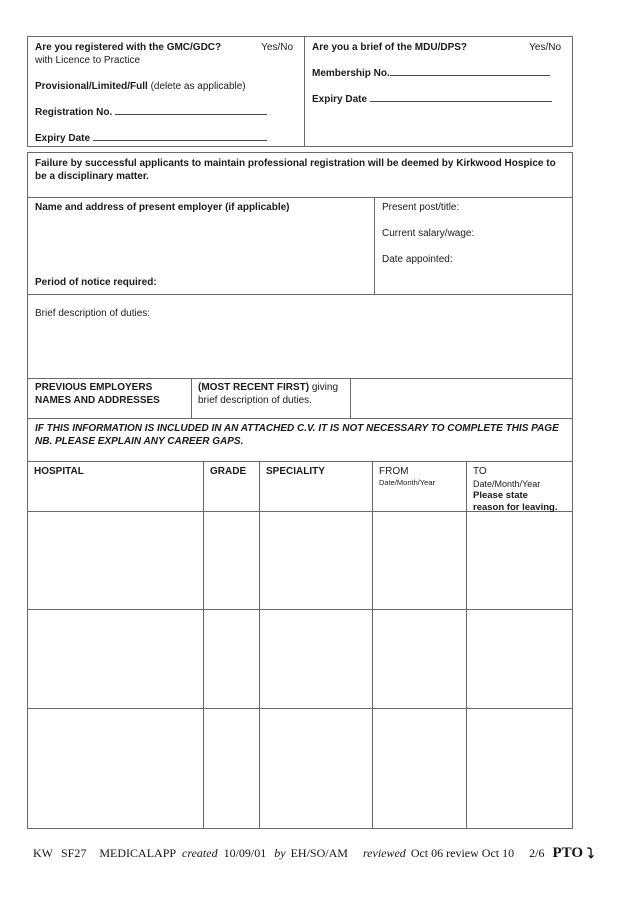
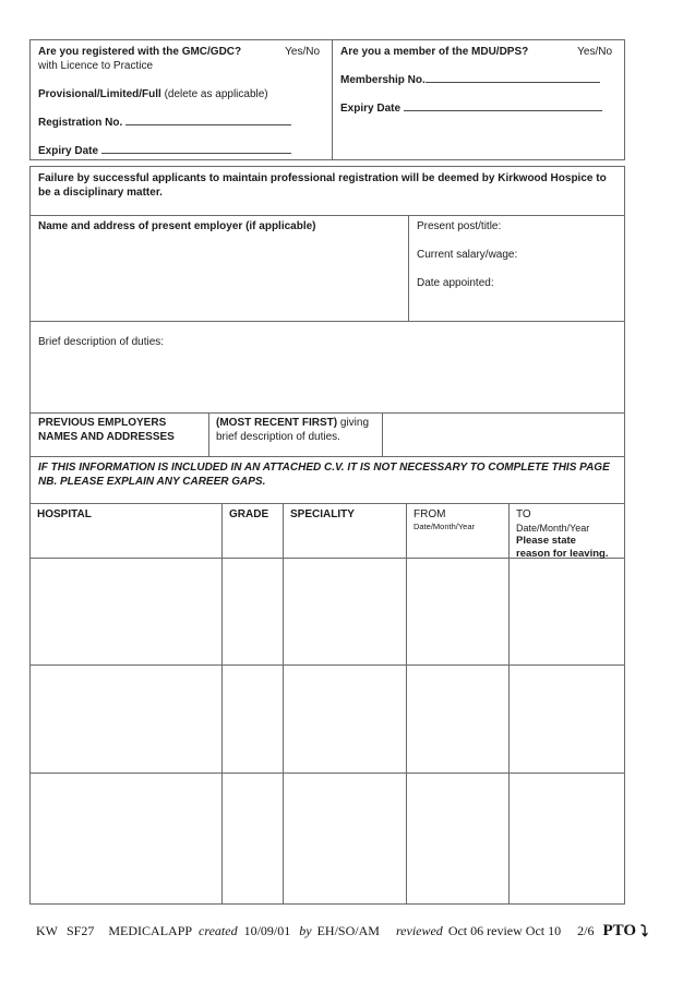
  Are you registered with the GMC/GDC?
  Yes/No
  with Licence to Practice
  Provisional/Limited/Full (delete as applicable)
  Registration No.
  Expiry Date
- Are you a brief of the MDU/DPS?
+ Are you a member of the MDU/DPS?
  Yes/No
  Membership No.
  Expiry Date
  Failure by successful applicants to maintain professional registration will be deemed by Kirkwood Hospice to be a disciplinary matter.
  Name and address of present employer (if applicable)
- Period of notice required:
  Present post/title:
  Current salary/wage:
  Date appointed:
  Brief description of duties:
  PREVIOUS EMPLOYERS
  NAMES AND ADDRESSES
  (MOST RECENT FIRST) giving
  brief description of duties.
  IF THIS INFORMATION IS INCLUDED IN AN ATTACHED C.V. IT IS NOT NECESSARY TO COMPLETE THIS PAGE
  NB. PLEASE EXPLAIN ANY CAREER GAPS.
  HOSPITAL
  GRADE
  SPECIALITY
  FROM
  Date/Month/Year
  TO
  Date/Month/Year
  Please state
  reason for leaving.
  KW
  SF27
  MEDICALAPP
  created
  10/09/01
  by
  EH/SO/AM
  reviewed
  Oct 06 review Oct 10
  2/6
  PTO
  ⤵
